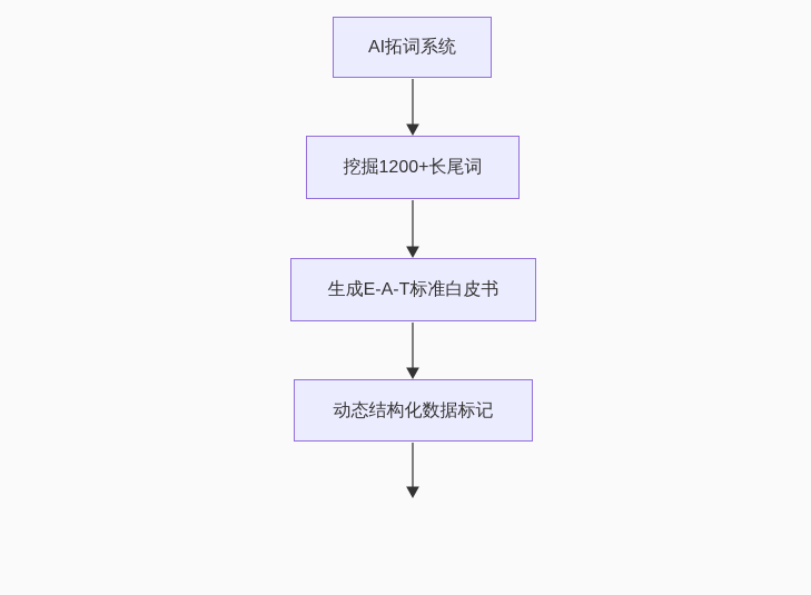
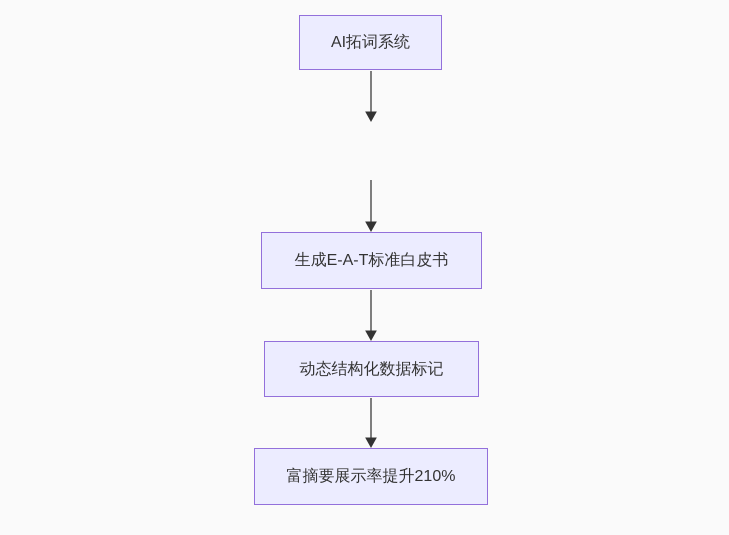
  AI拓词系统
- 挖掘1200+长尾词
  生成E-A-T标准白皮书
  动态结构化数据标记
+ 富摘要展示率提升210%
